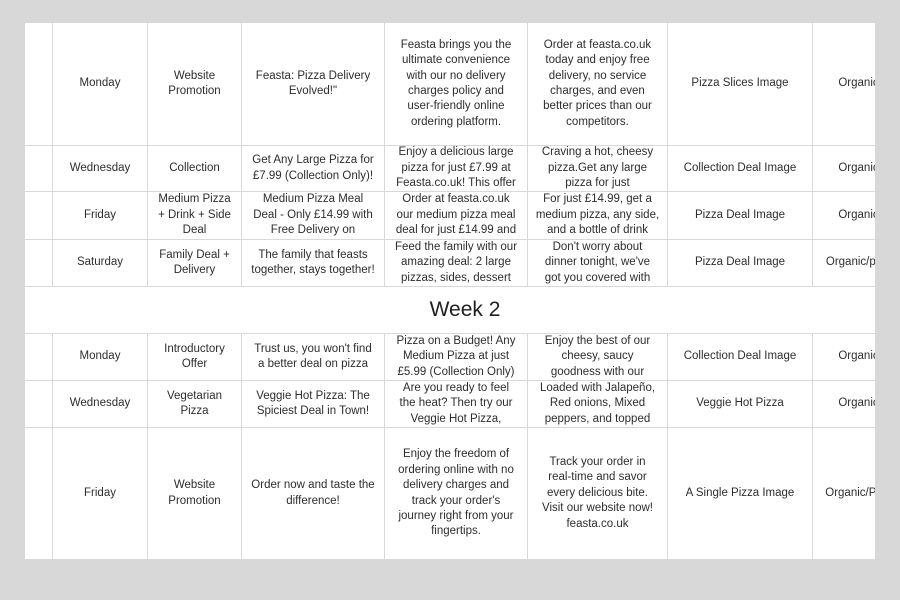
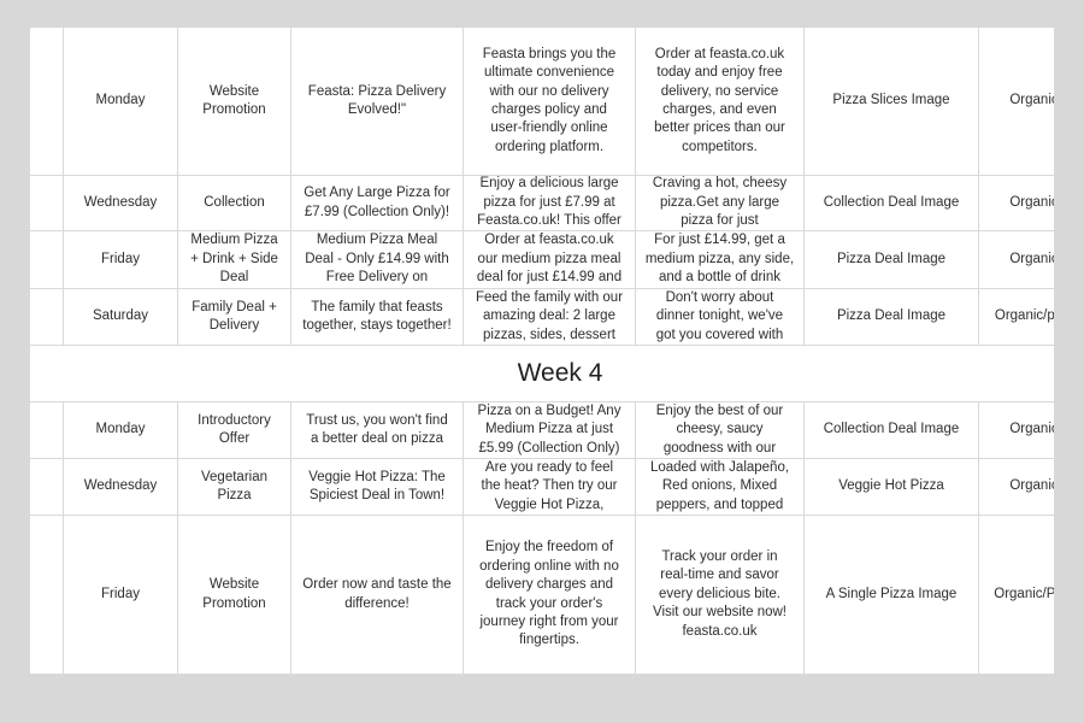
  Monday
  Website
  Promotion
  Feasta: Pizza Delivery
  Evolved!"
  Feasta brings you the
  ultimate convenience
  with our no delivery
  charges policy and
  user-friendly online
  ordering platform.
  Order at feasta.co.uk
  today and enjoy free
  delivery, no service
  charges, and even
  better prices than our
  competitors.
  Pizza Slices Image
  Organi
  Wednesday
  Collection
  Get Any Large Pizza for
  £7.99 (Collection Only)!
  Enjoy a delicious large
  pizza for just £7.99 at
  Feasta.co.uk! This offer
  Craving a hot, cheesy
  pizza.Get any large
  pizza for just
  Collection Deal Image
  Organi
  Friday
  Medium Pizza
  + Drink + Side
  Deal
  Medium Pizza Meal
  Deal - Only £14.99 with
  Free Delivery on
  Order at feasta.co.uk
  our medium pizza meal
  deal for just £14.99 and
  For just £14.99, get a
  medium pizza, any side,
  and a bottle of drink
  Pizza Deal Image
  Organi
  Saturday
  Family Deal +
  Delivery
  The family that feasts
  together, stays together!
  Feed the family with our
  amazing deal: 2 large
  pizzas, sides, dessert
  Don't worry about
  dinner tonight, we've
  got you covered with
  Pizza Deal Image
  Organic/p
- Week 2
+ Week 4
  Monday
  Introductory
  Offer
  Trust us, you won't find
  a better deal on pizza
  Pizza on a Budget! Any
  Medium Pizza at just
  £5.99 (Collection Only)
  Enjoy the best of our
  cheesy, saucy
  goodness with our
  Collection Deal Image
  Organi
  Wednesday
  Vegetarian
  Pizza
  Veggie Hot Pizza: The
  Spiciest Deal in Town!
  Are you ready to feel
  the heat? Then try our
  Veggie Hot Pizza,
  Loaded with Jalapeño,
  Red onions, Mixed
  peppers, and topped
  Veggie Hot Pizza
  Organi
  Friday
  Website
  Promotion
  Order now and taste the
  difference!
  Enjoy the freedom of
  ordering online with no
  delivery charges and
  track your order's
  journey right from your
  fingertips.
  Track your order in
  real-time and savor
  every delicious bite.
  Visit our website now!
  feasta.co.uk
  A Single Pizza Image
  Organic/P
